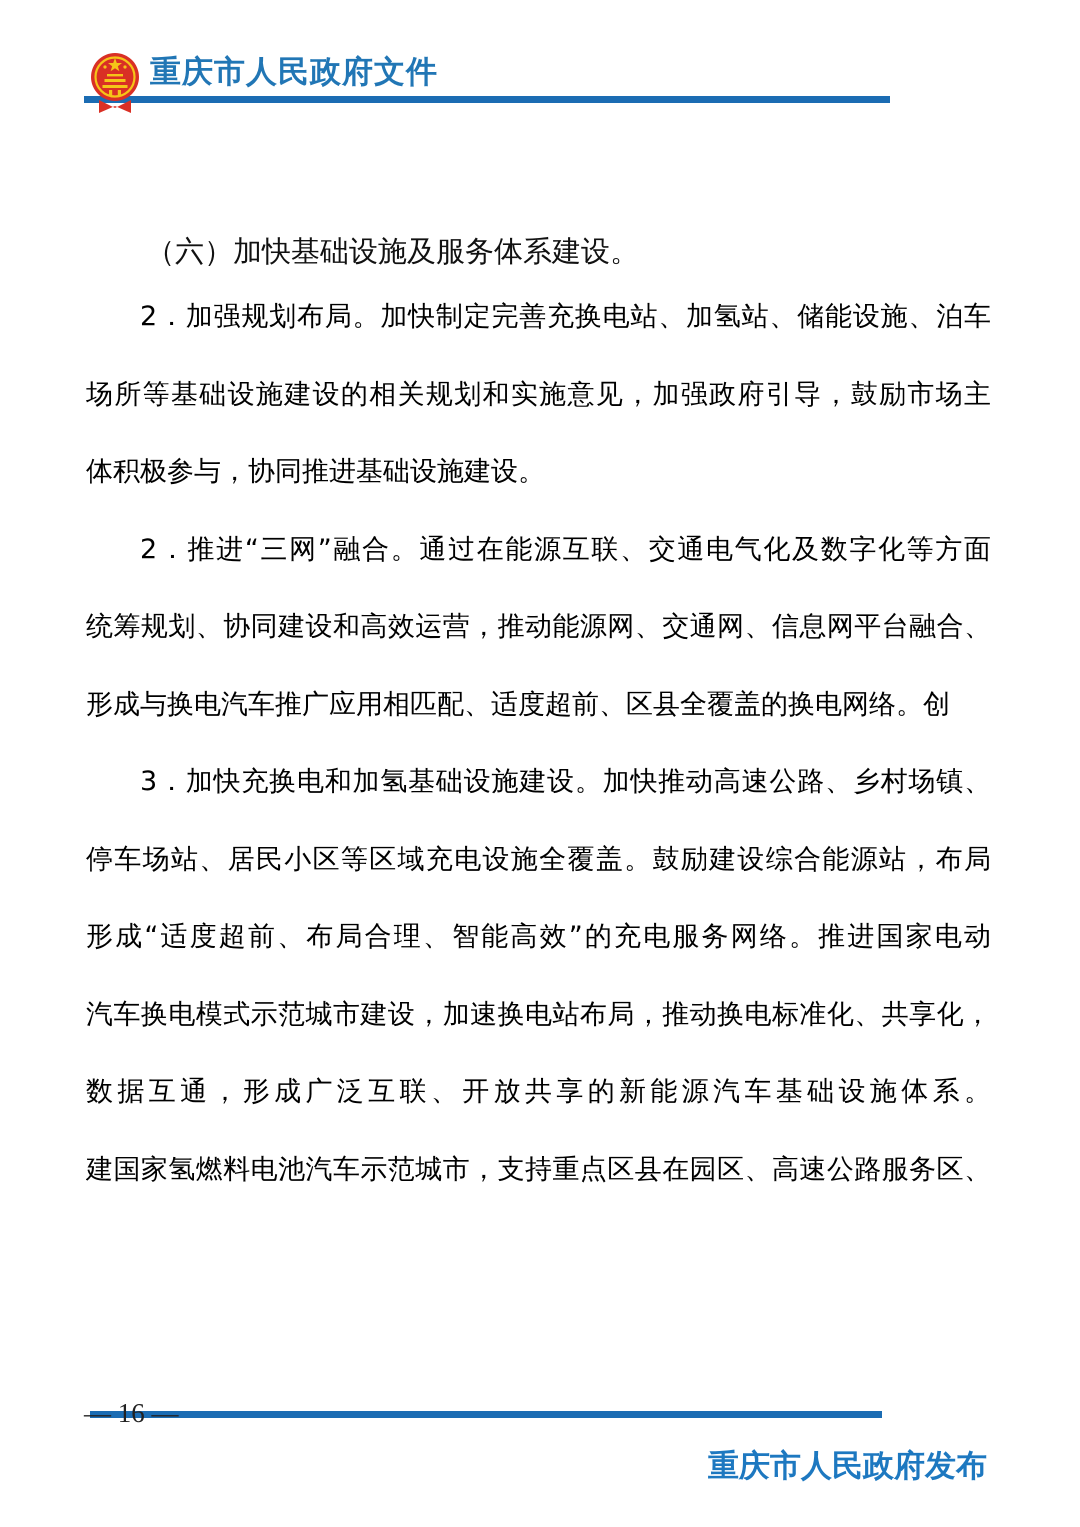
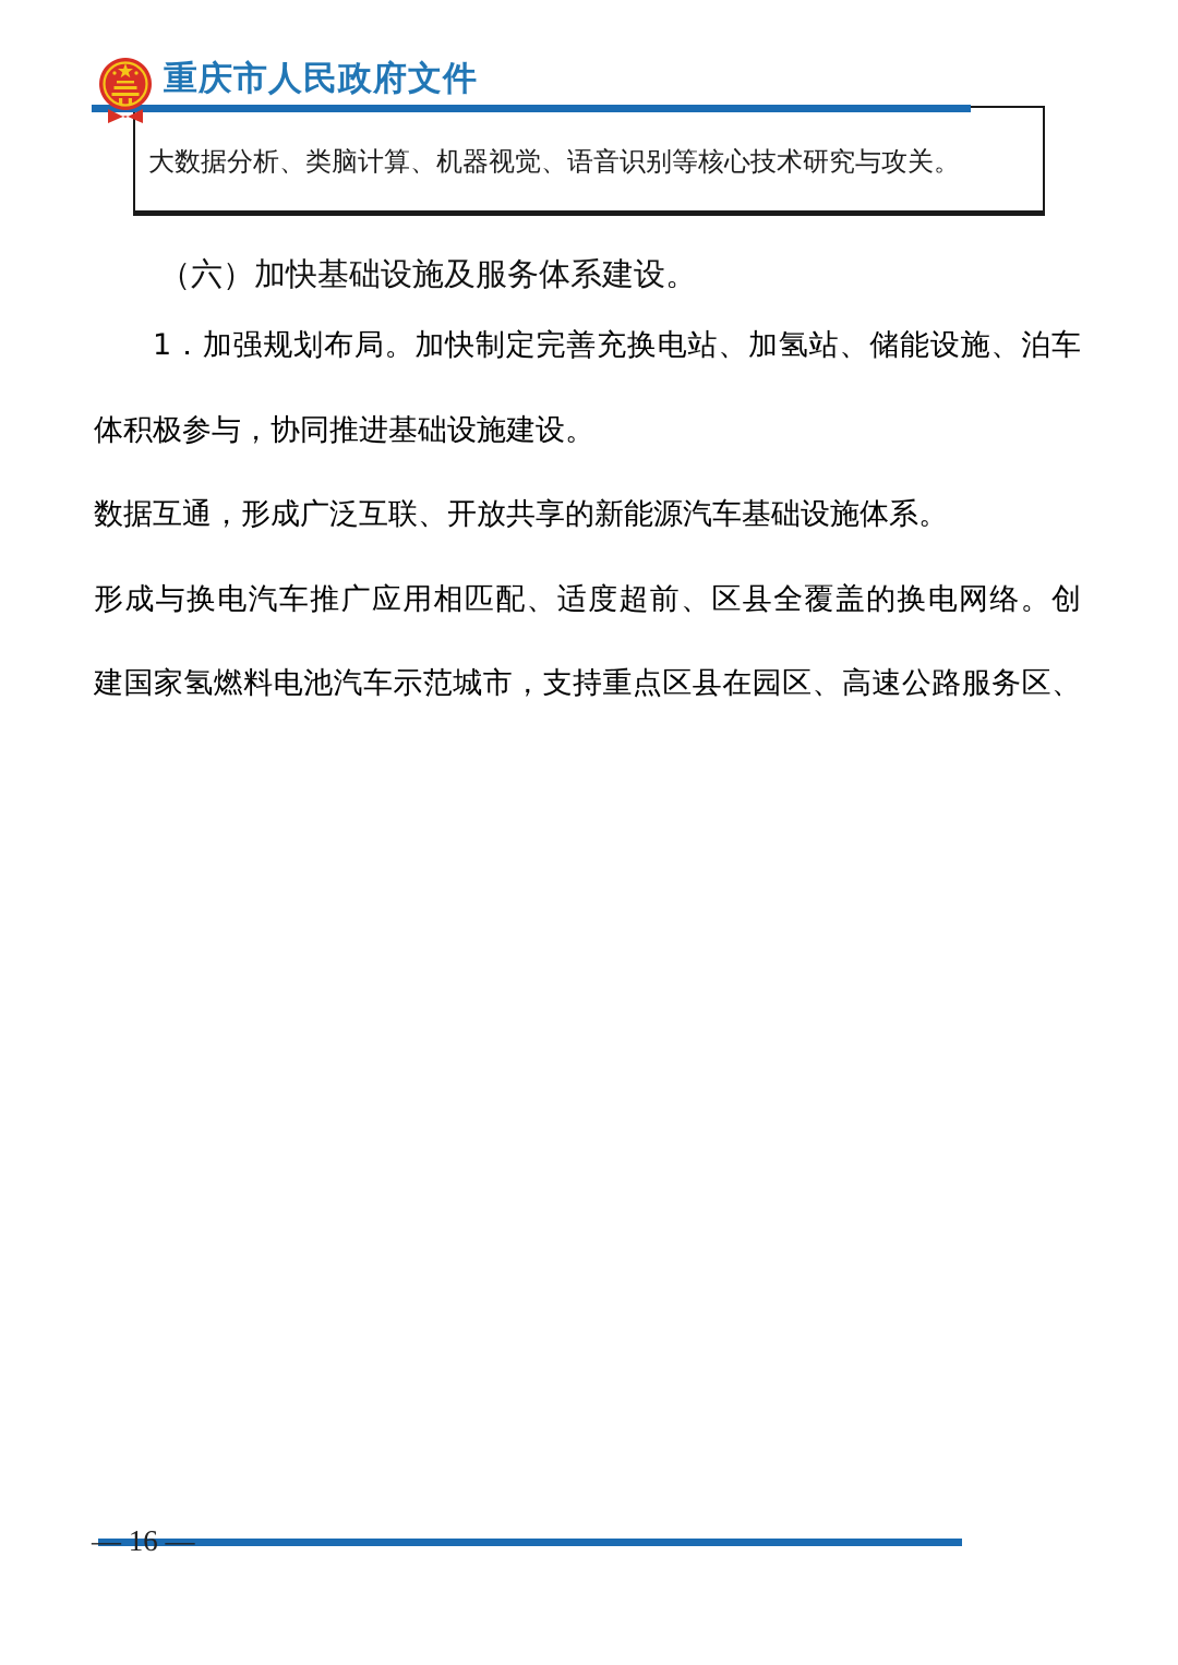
  重庆市人民政府文件
+ 大数据分析、类脑计算、机器视觉、语音识别等核心技术研究与攻关。
  （六）加快基础设施及服务体系建设。
- 2．加强规划布局。加快制定完善充换电站、加氢站、储能设施、泊车
+ 1．加强规划布局。加快制定完善充换电站、加氢站、储能设施、泊车
- 场所等基础设施建设的相关规划和实施意见，加强政府引导，鼓励市场主
  体积极参与，协同推进基础设施建设。
- 2．推进“三网”融合。通过在能源互联、交通电气化及数字化等方面
- 统筹规划、协同建设和高效运营，推动能源网、交通网、信息网平台融合、
- 形成与换电汽车推广应用相匹配、适度超前、区县全覆盖的换电网络。创
+ 数据互通，形成广泛互联、开放共享的新能源汽车基础设施体系。
- 3．加快充换电和加氢基础设施建设。加快推动高速公路、乡村场镇、
- 停车场站、居民小区等区域充电设施全覆盖。鼓励建设综合能源站，布局
- 形成“适度超前、布局合理、智能高效”的充电服务网络。推进国家电动
- 汽车换电模式示范城市建设，加速换电站布局，推动换电标准化、共享化，
- 数据互通，形成广泛互联、开放共享的新能源汽车基础设施体系。
+ 形成与换电汽车推广应用相匹配、适度超前、区县全覆盖的换电网络。创
  建国家氢燃料电池汽车示范城市，支持重点区县在园区、高速公路服务区、
  — 16 —
- 重庆市人民政府发布
